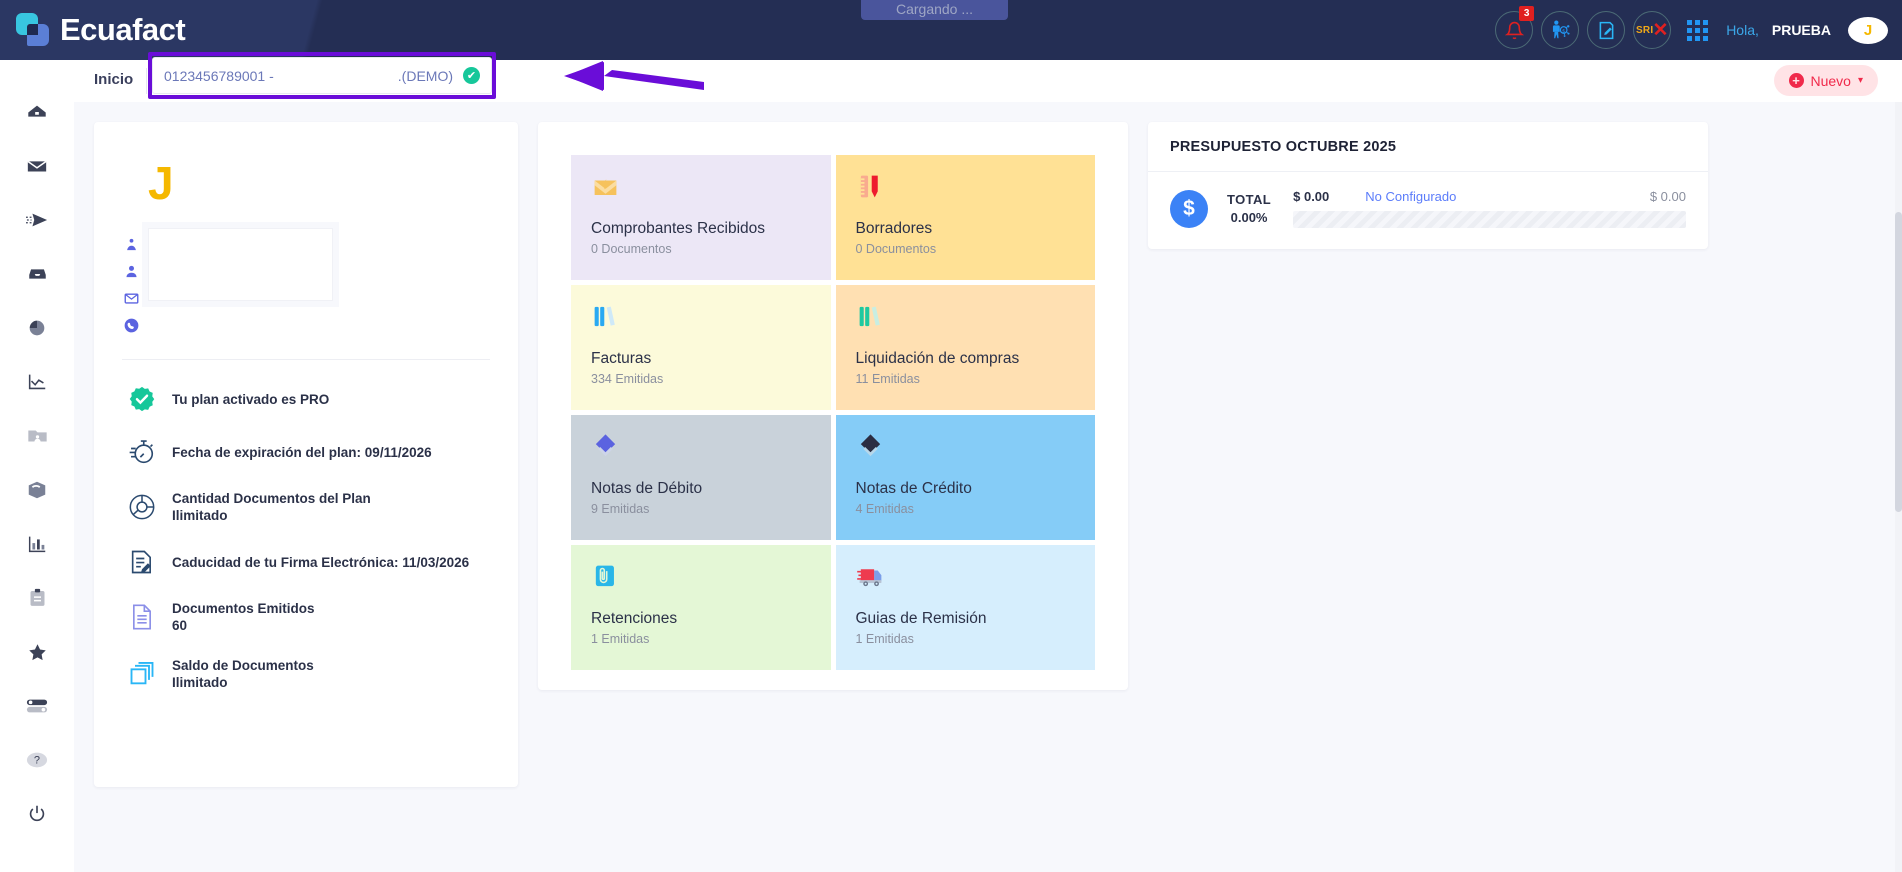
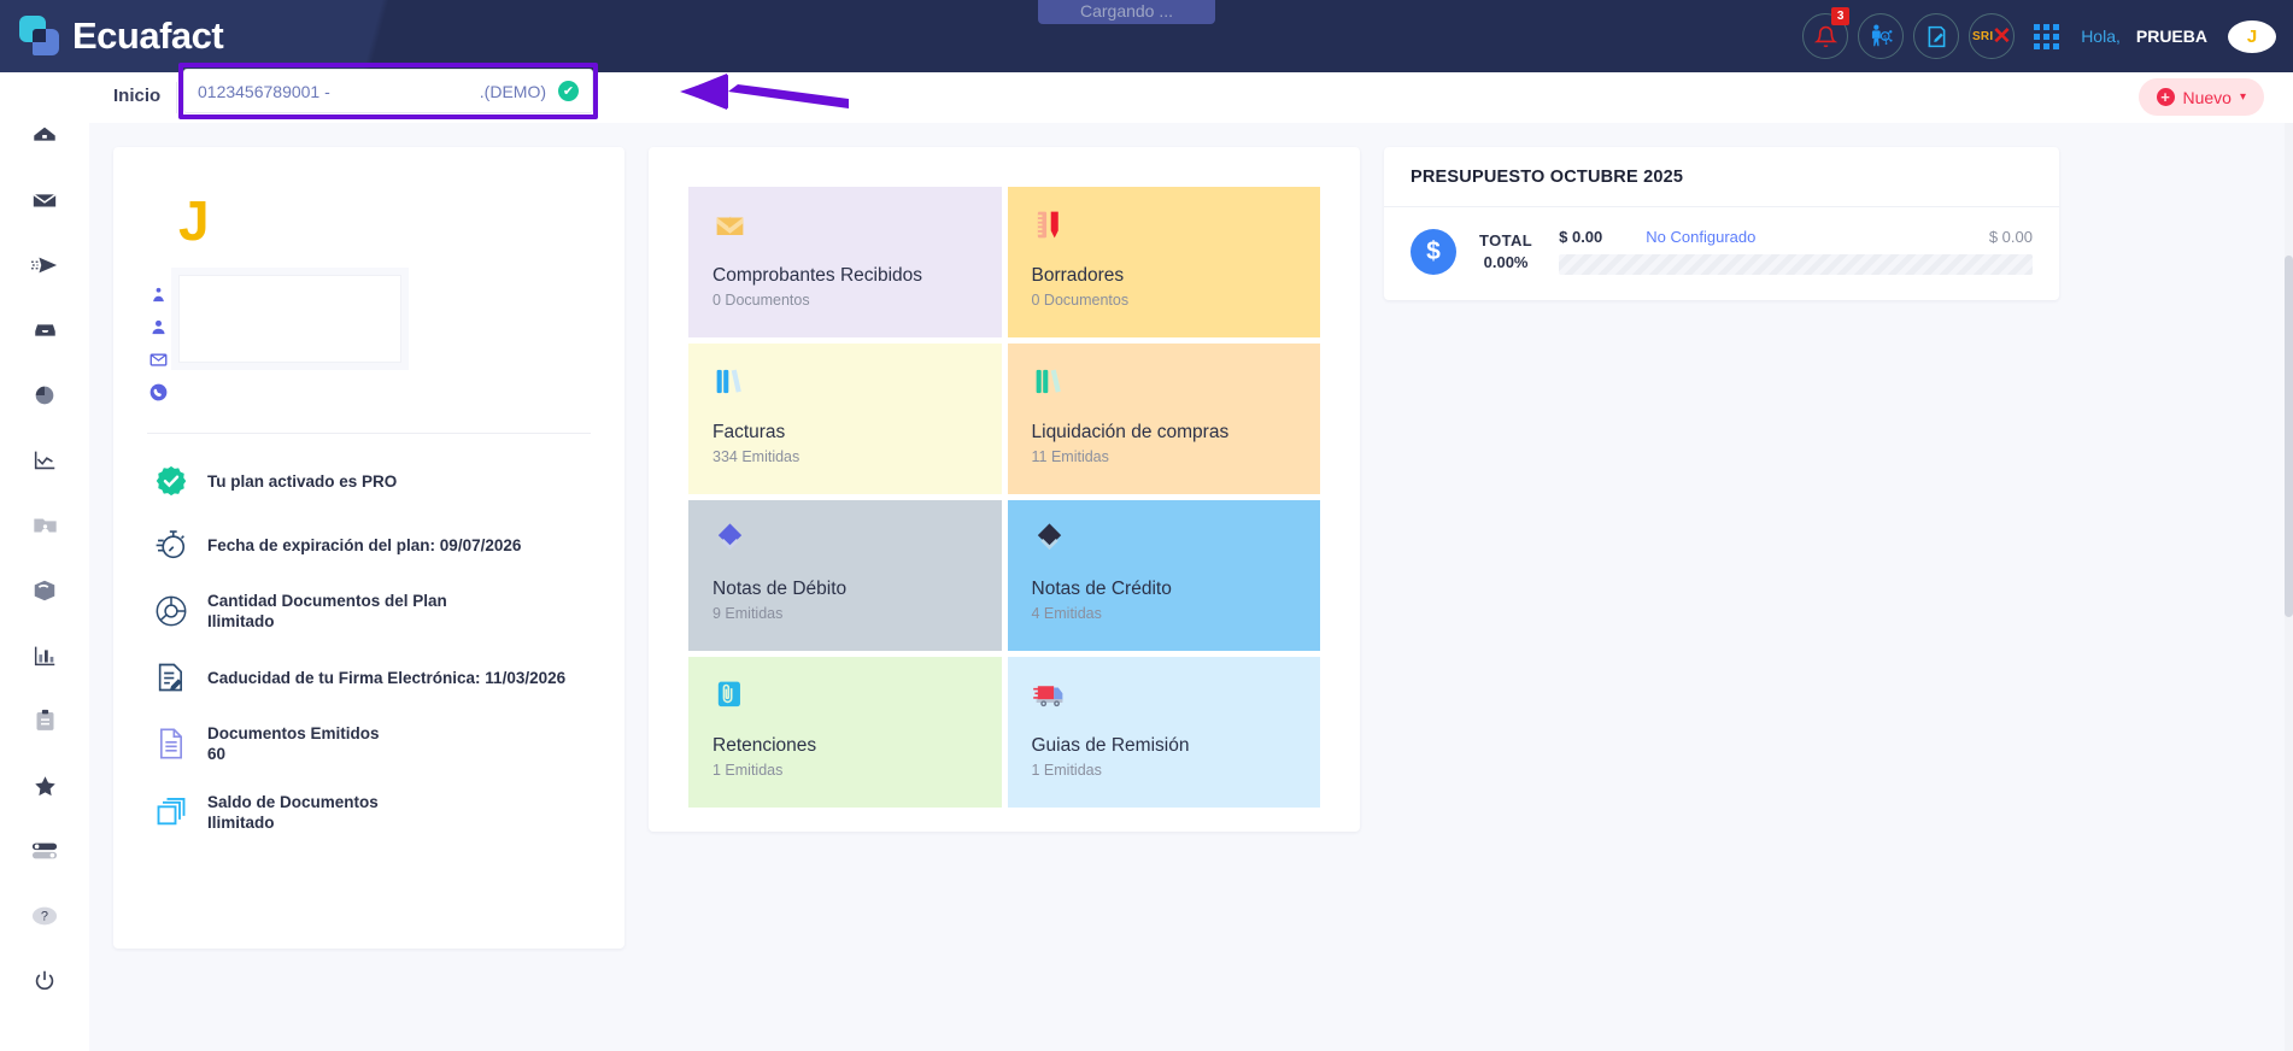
  Ecuafact
  Cargando ...
  3
  SRI
  ✕
  Hola,
  PRUEBA
  J
  ?
  Inicio
  0123456789001 -
  .(DEMO)
  ✔
  +
  Nuevo
  ▾
  J
  Tu plan activado es PRO
- Fecha de expiración del plan: 09/11/2026
+ Fecha de expiración del plan: 09/07/2026
  Cantidad Documentos del Plan
  Ilimitado
  Caducidad de tu Firma Electrónica: 11/03/2026
  Documentos Emitidos
  60
  Saldo de Documentos
  Ilimitado
  Comprobantes Recibidos
  0 Documentos
  Borradores
  0 Documentos
  Facturas
  334 Emitidas
  Liquidación de compras
  11 Emitidas
  Notas de Débito
  9 Emitidas
  Notas de Crédito
  4 Emitidas
  Retenciones
  1 Emitidas
  Guias de Remisión
  1 Emitidas
  PRESUPUESTO OCTUBRE 2025
  $
  TOTAL
  0.00%
  $ 0.00
  No Configurado
  $ 0.00
